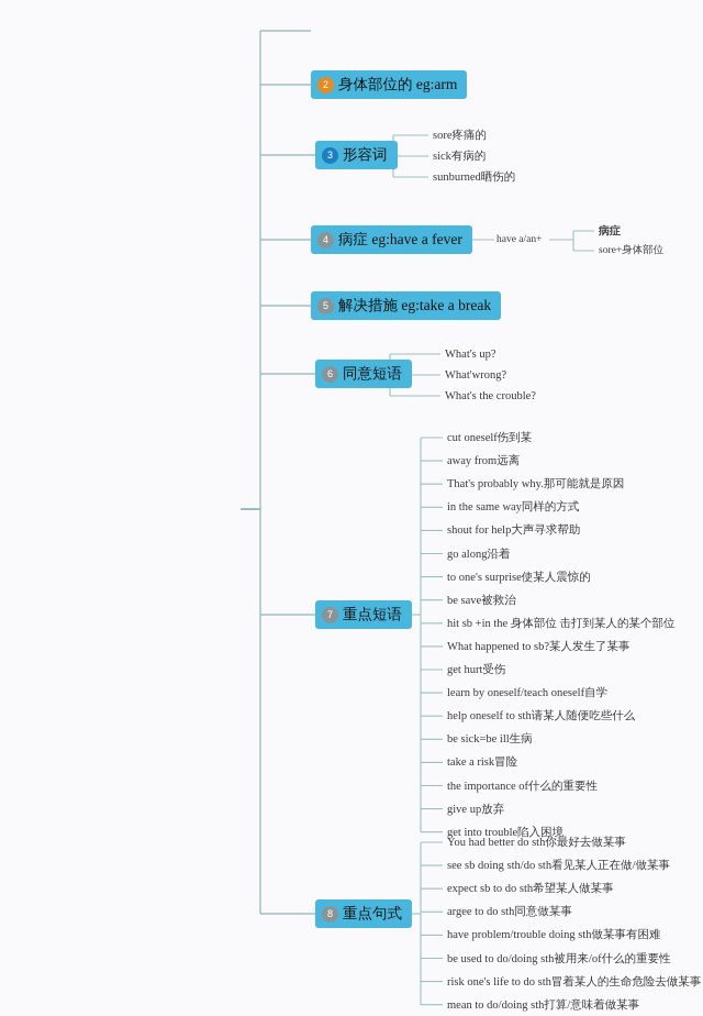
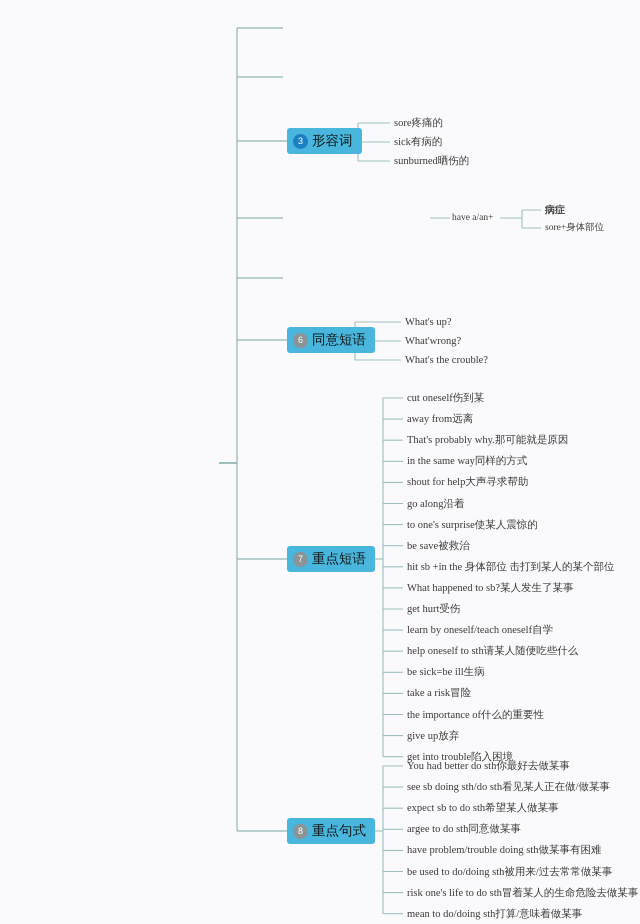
- 2
- 身体部位的 eg:arm
  3
  形容词
- 4
- 病症 eg:have a fever
- 5
- 解决措施 eg:take a break
  6
  同意短语
  7
  重点短语
  8
  重点句式
  sore疼痛的
  sick有病的
  sunburned晒伤的
  have a/an+
  病症
  sore+身体部位
  What's up?
  What'wrong?
  What's the crouble?
  cut oneself伤到某
  away from远离
  That's probably why.那可能就是原因
  in the same way同样的方式
  shout for help大声寻求帮助
  go along沿着
  to one's surprise使某人震惊的
  be save被救治
  hit sb +in the 身体部位 击打到某人的某个部位
  What happened to sb?某人发生了某事
  get hurt受伤
  learn by oneself/teach oneself自学
  help oneself to sth请某人随便吃些什么
  be sick=be ill生病
  take a risk冒险
  the importance of什么的重要性
  give up放弃
  get into trouble陷入困境
  You had better do sth你最好去做某事
  see sb doing sth/do sth看见某人正在做/做某事
  expect sb to do sth希望某人做某事
  argee to do sth同意做某事
  have problem/trouble doing sth做某事有困难
- be used to do/doing sth被用来/of什么的重要性
+ be used to do/doing sth被用来/过去常常做某事
  risk one's life to do sth冒着某人的生命危险去做某事
  mean to do/doing sth打算/意味着做某事
